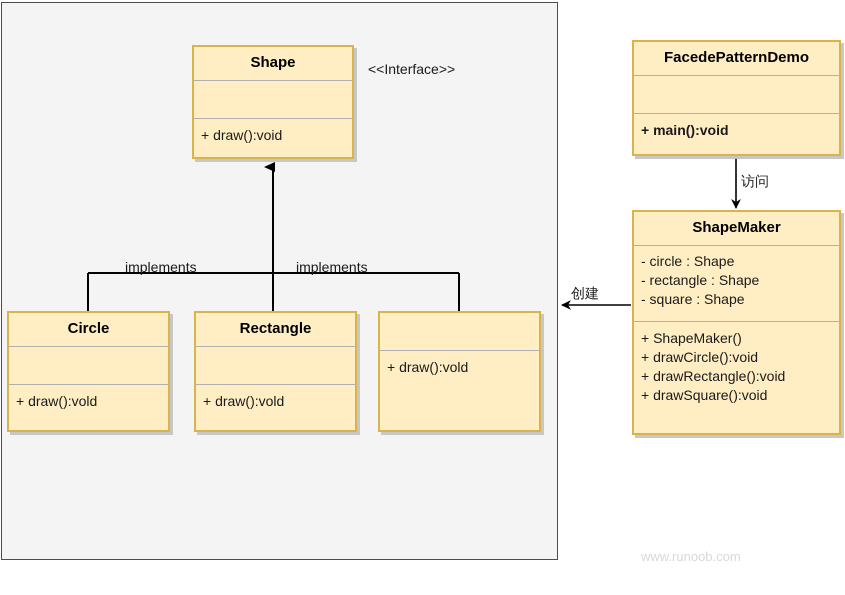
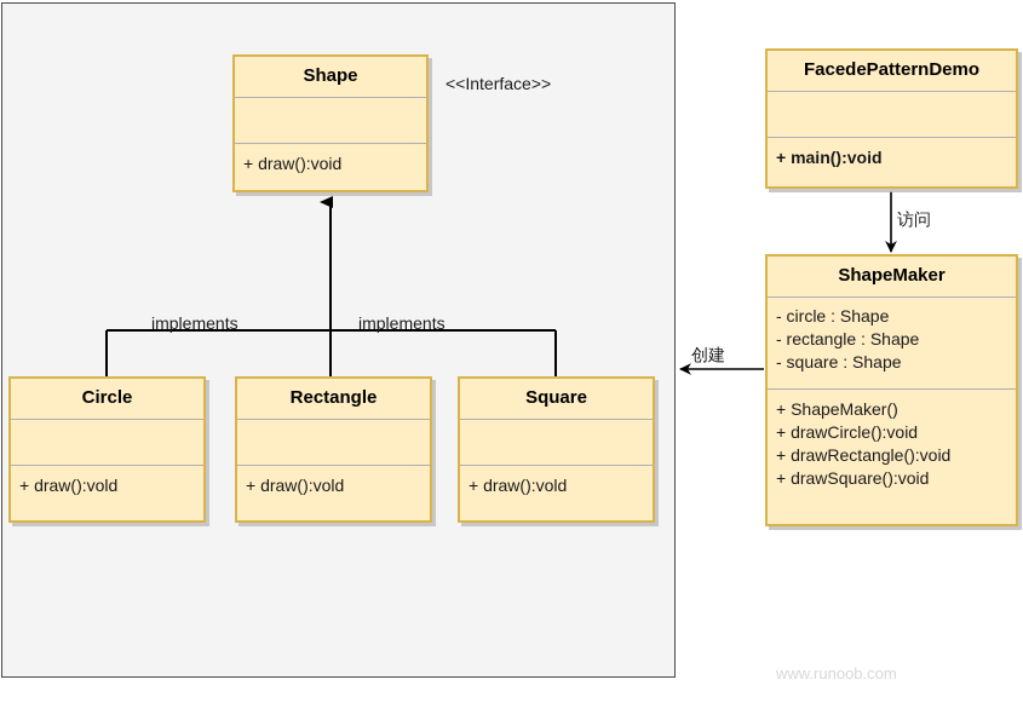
  Shape
  + draw():void
  <<Interface>>
  Circle
  + draw():vold
  Rectangle
  + draw():vold
+ Square
  + draw():vold
  FacedePatternDemo
  + main():void
  ShapeMaker
  - circle : Shape
  - rectangle : Shape
  - square : Shape
  + ShapeMaker()
  + drawCircle():void
  + drawRectangle():void
  + drawSquare():void
  implements
  implements
  访问
  创建
  www.runoob.com
